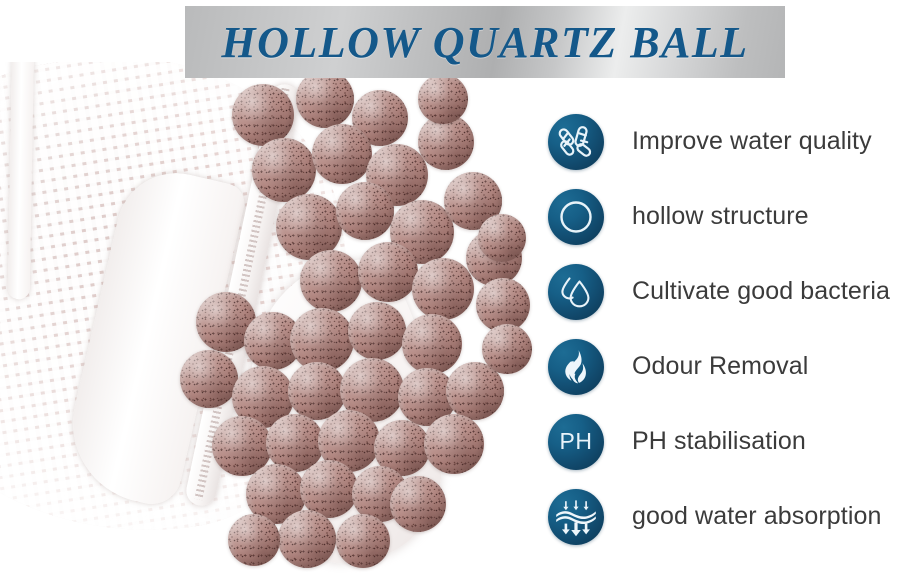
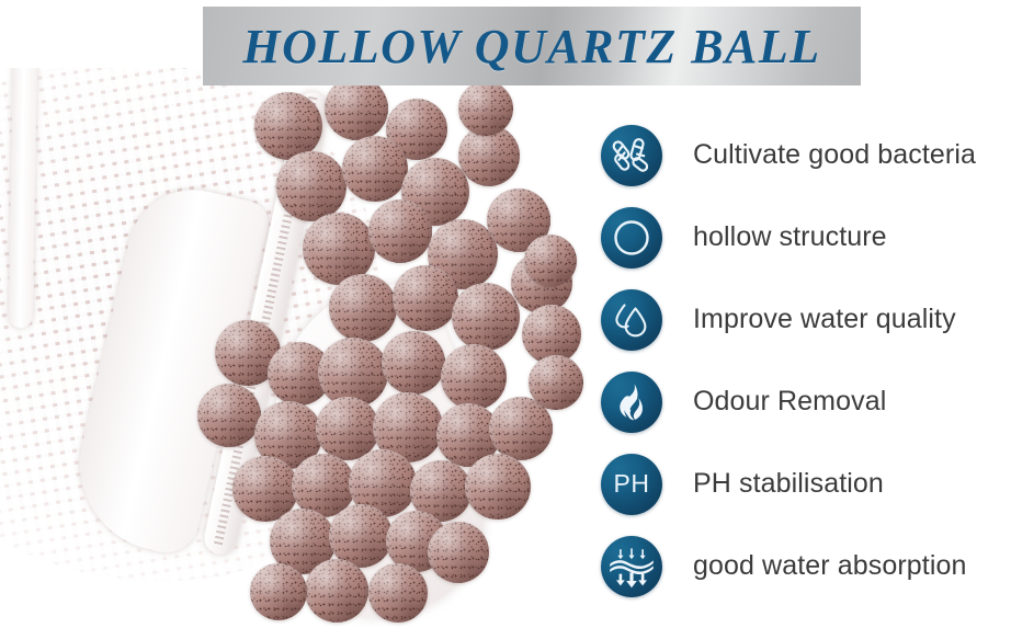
  HOLLOW QUARTZ BALL
- Improve water quality
+ Cultivate good bacteria
  hollow structure
- Cultivate good bacteria
+ Improve water quality
  Odour Removal
  PH
  PH stabilisation
  good water absorption
